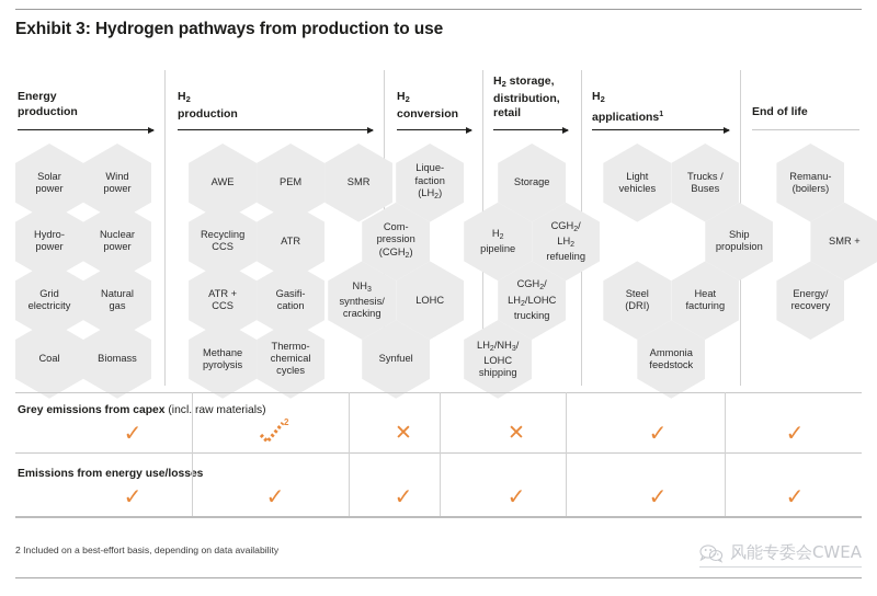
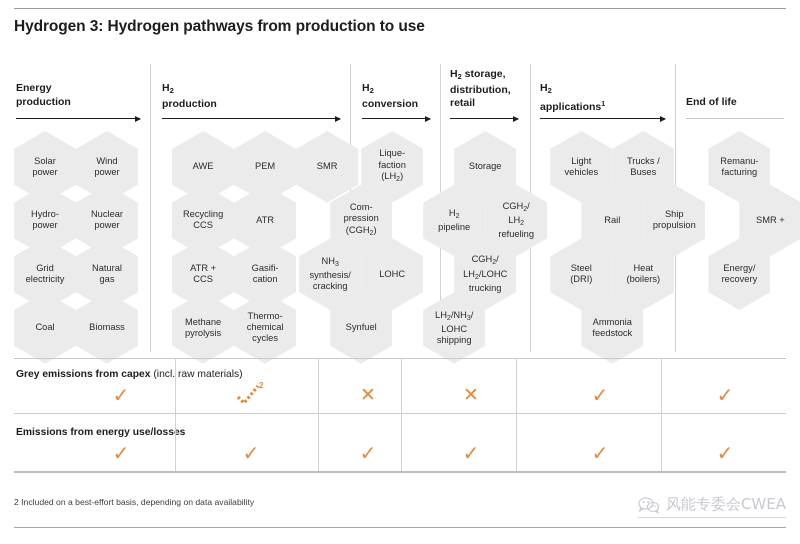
- Exhibit 3: Hydrogen pathways from production to use
+ Hydrogen 3: Hydrogen pathways from production to use
  Energy
  production
  H2
  production
  H2
  conversion
  H2 storage,
  distribution,
  retail
  H2
  applications
  End of life
  Solar
  power
  Wind
  power
  Hydro-
  power
  Nuclear
  power
  Grid
  electricity
  Natural
  gas
  Coal
  Biomass
  AWE
  PEM
  SMR
  Recycling
  CCS
  ATR
  ATR +
  CCS
  Gasifi-
  cation
  Methane
  pyrolysis
  Thermo-
  chemical
  cycles
  Lique-
  faction
  (LH )
  Com-
  pression
  (CGH )
  synthesis/
  cracking
  LOHC
  Synfuel
  Storage
  pipeline
  CGH /
  refueling
  CGH /
  LH /LOHC
  trucking
  LH /NH /
  LOHC
  shipping
  Light
  vehicles
  Trucks /
  Buses
+ Rail
  Ship
  propulsion
  Steel
  (DRI)
  Heat
- facturing
+ (boilers)
  Ammonia
  feedstock
  Remanu-
- (boilers)
+ facturing
  SMR +
  Energy/
  recovery
  Grey emissions from capex (incl. raw materials)
  ✓
  2
  ✕
  ✕
  ✓
  ✓
  Emissions from energy use/losses
  ✓
  ✓
  ✓
  ✓
  ✓
  ✓
  2 Included on a best-effort basis, depending on data availability
  风能专委会CWEA
